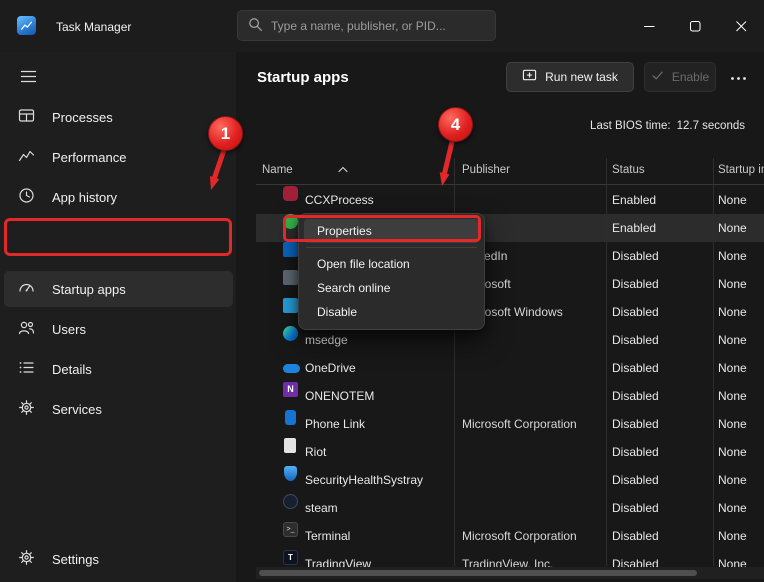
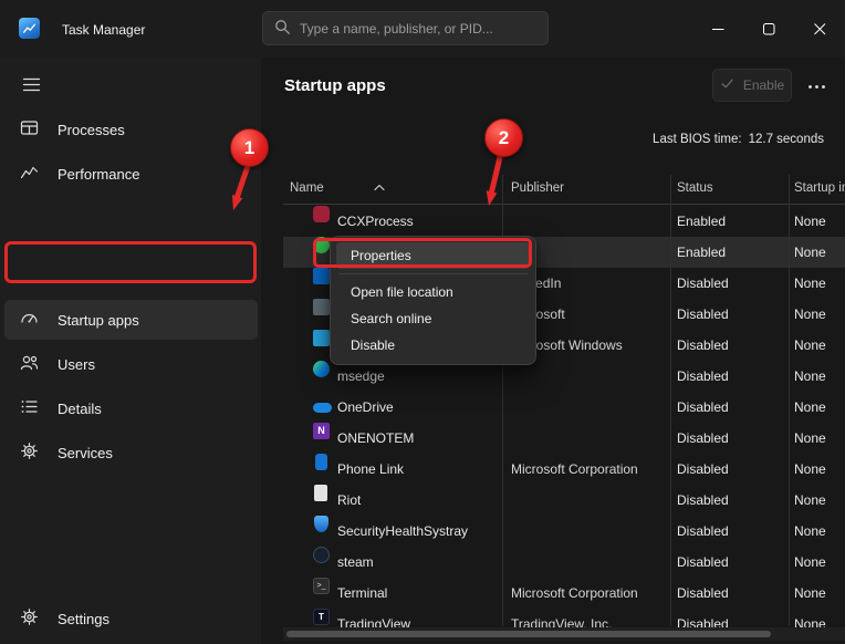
  Task Manager
  Type a name, publisher, or PID...
  Processes
  Performance
- App history
  Startup apps
  Users
  Details
  Services
  Settings
  Startup apps
- Run new task
  Enable
  Last BIOS time: 12.7 seconds
  Name
  Publisher
  Status
  CCXProcess
  Enabled
  None
  Enabled
  None
  Disabled
  None
  Disabled
  None
  osoft Windows
  Disabled
  None
  msedge
  Disabled
  None
  OneDrive
  Disabled
  None
  ONENOTEM
  Disabled
  None
  Phone Link
  Microsoft Corporation
  Disabled
  None
  Riot
  Disabled
  None
  SecurityHealthSystray
  Disabled
  None
  steam
  Disabled
  None
  Terminal
  Microsoft Corporation
  Disabled
  None
  TradingView
  TradingView, Inc.
  Disabled
  None
  Properties
  Open file location
  Search online
  Disable
  1
- 4
+ 2
